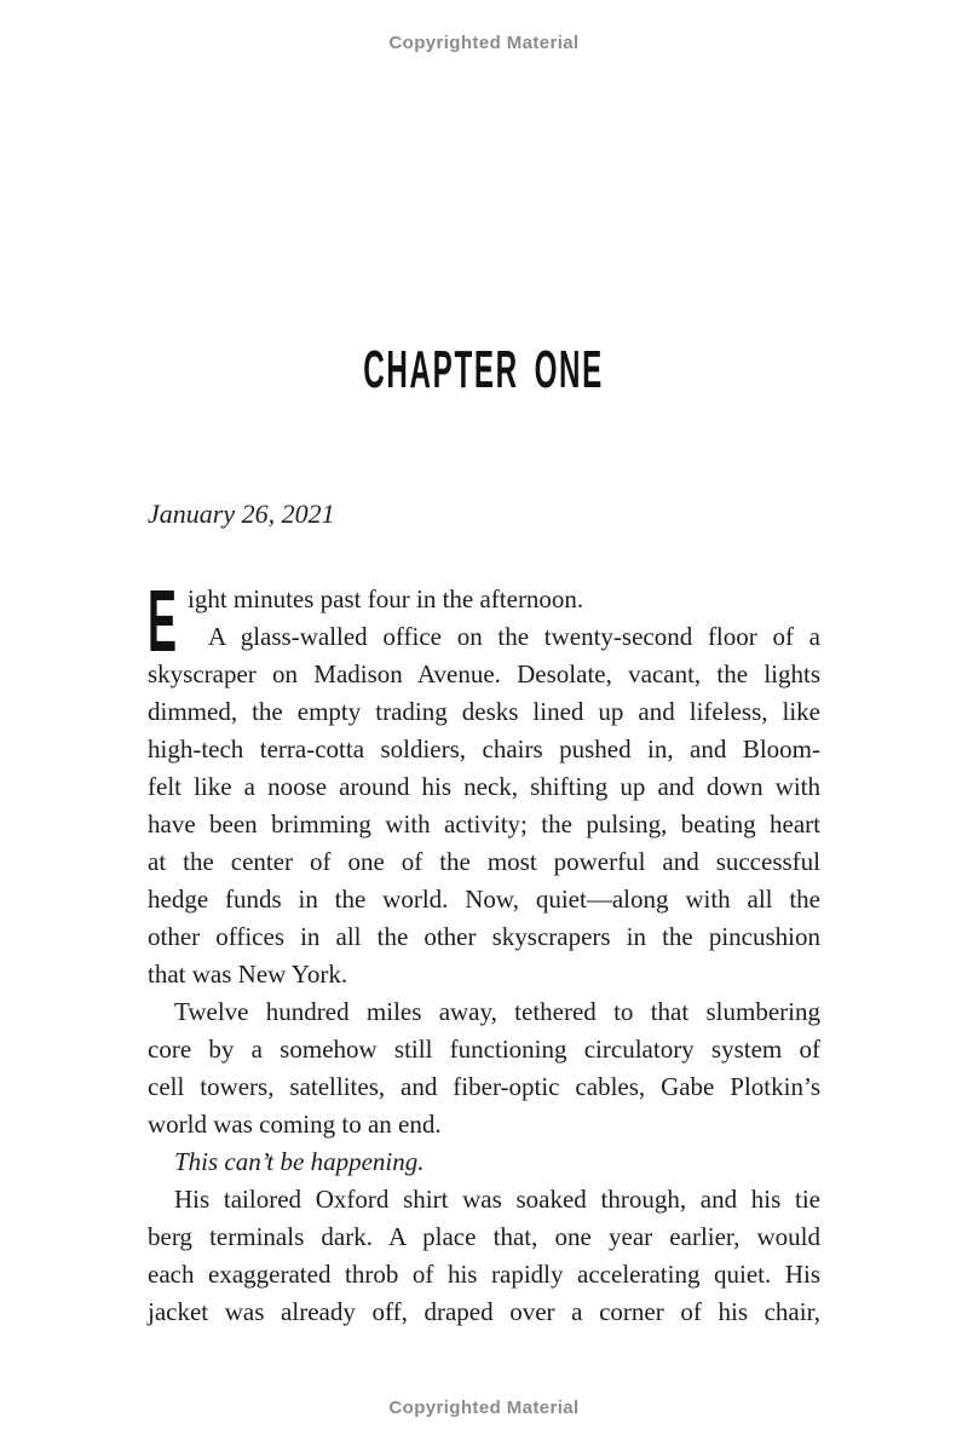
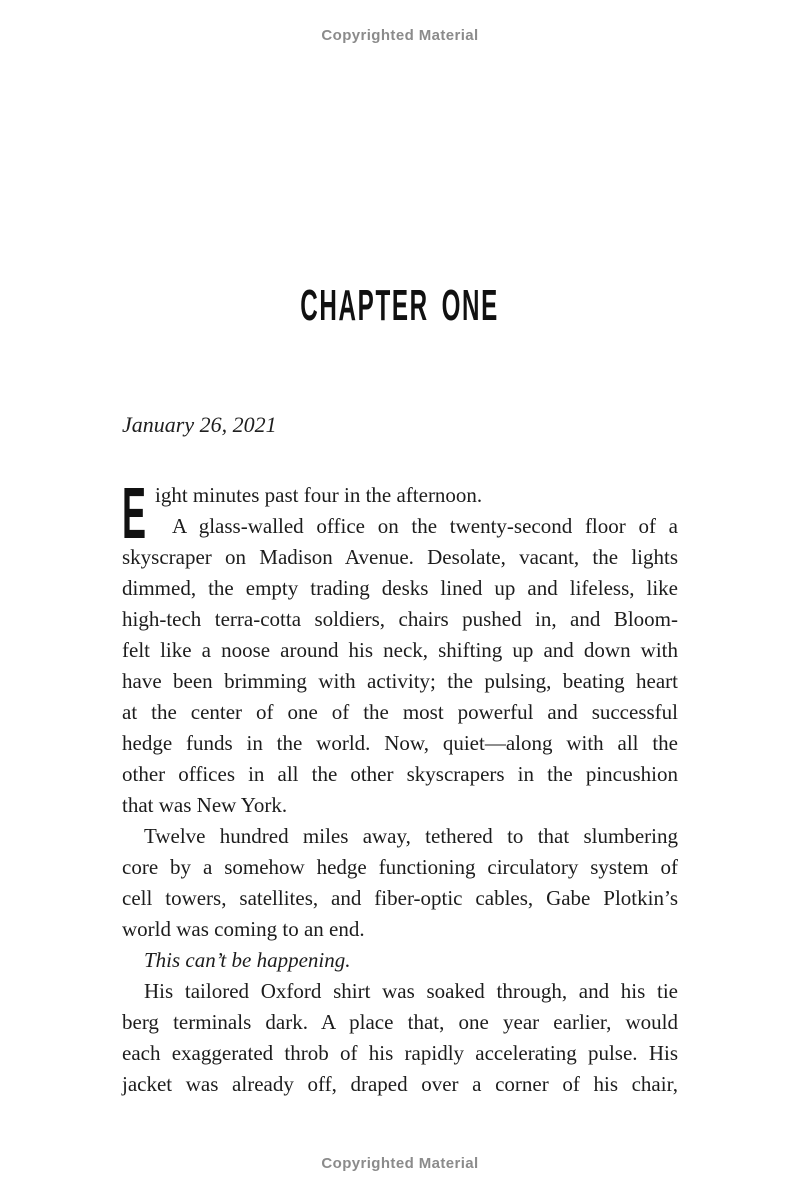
  Copyrighted Material
  CHAPTER ONE
  January 26, 2021
  E
  ight minutes past four in the afternoon.
  A glass-walled office on the twenty-second floor of a
  skyscraper on Madison Avenue. Desolate, vacant, the lights
  dimmed, the empty trading desks lined up and lifeless, like
  high-tech terra-cotta soldiers, chairs pushed in, and Bloom-
  felt like a noose around his neck, shifting up and down with
  have been brimming with activity; the pulsing, beating heart
  at the center of one of the most powerful and successful
  hedge funds in the world. Now, quiet—along with all the
  other offices in all the other skyscrapers in the pincushion
  that was New York.
  Twelve hundred miles away, tethered to that slumbering
- core by a somehow still functioning circulatory system of
+ core by a somehow hedge functioning circulatory system of
  cell towers, satellites, and fiber-optic cables, Gabe Plotkin’s
  world was coming to an end.
  This can’t be happening.
  His tailored Oxford shirt was soaked through, and his tie
  berg terminals dark. A place that, one year earlier, would
- each exaggerated throb of his rapidly accelerating quiet. His
+ each exaggerated throb of his rapidly accelerating pulse. His
  jacket was already off, draped over a corner of his chair,
  Copyrighted Material
